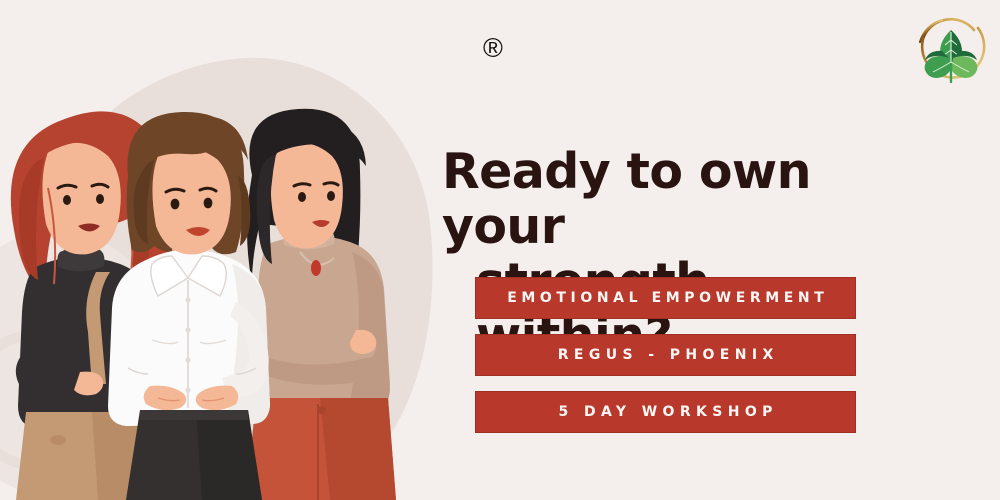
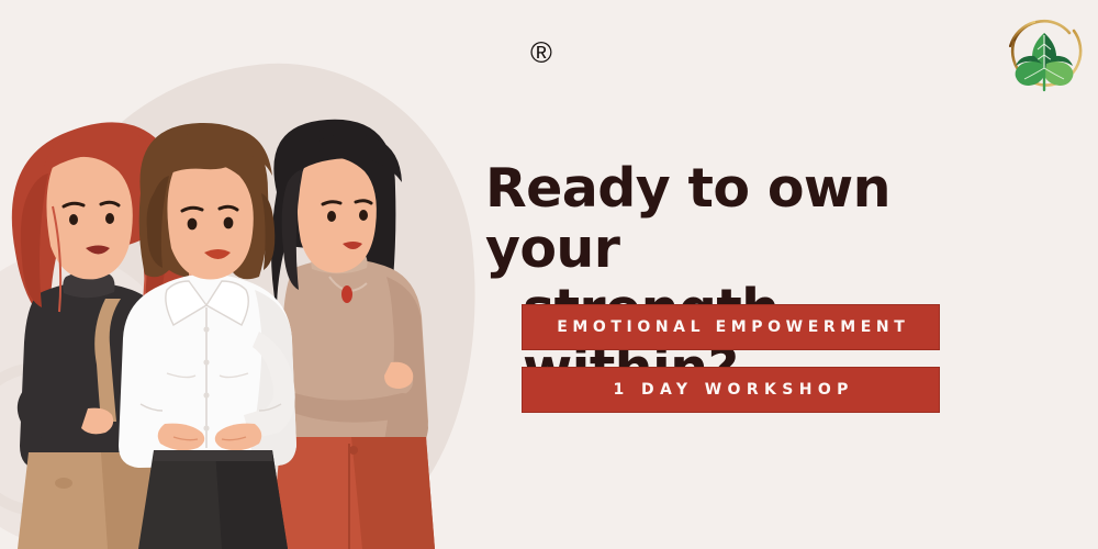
  ®
  Ready to own your
  EMOTIONAL EMPOWERMENT
- REGUS - PHOENIX
- 5 DAY WORKSHOP
+ 1 DAY WORKSHOP
